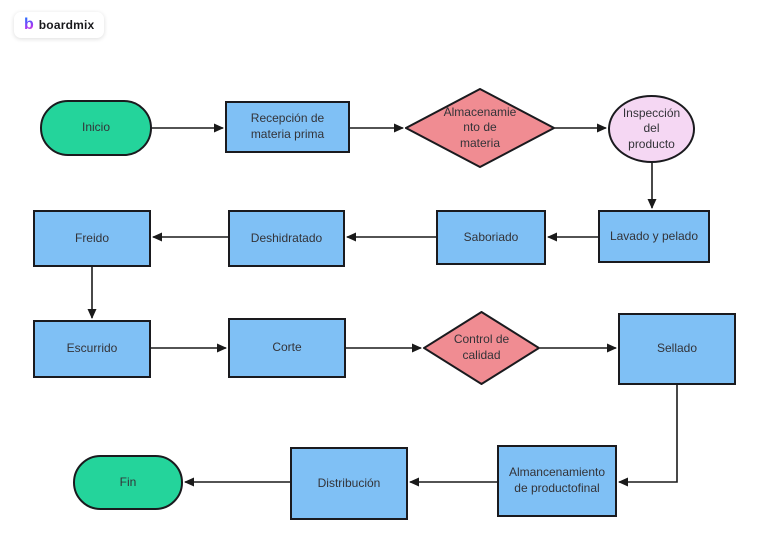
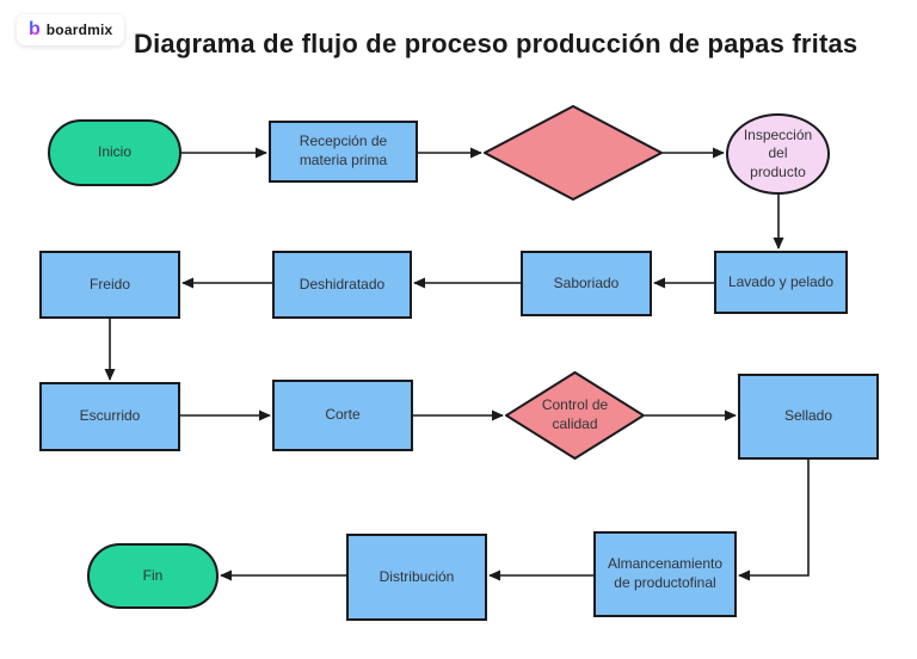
  b
  boardmix
+ Diagrama de flujo de proceso producción de papas fritas
  Inicio
  Recepción de materia prima
- Almacenamie
- nto de
- materia
  Inspección
  del
  producto
  Lavado y pelado
  Saboriado
  Deshidratado
  Freido
  Escurrido
  Corte
  Control de
  calidad
  Sellado
  Almancenamiento de productofinal
  Distribución
  Fin
